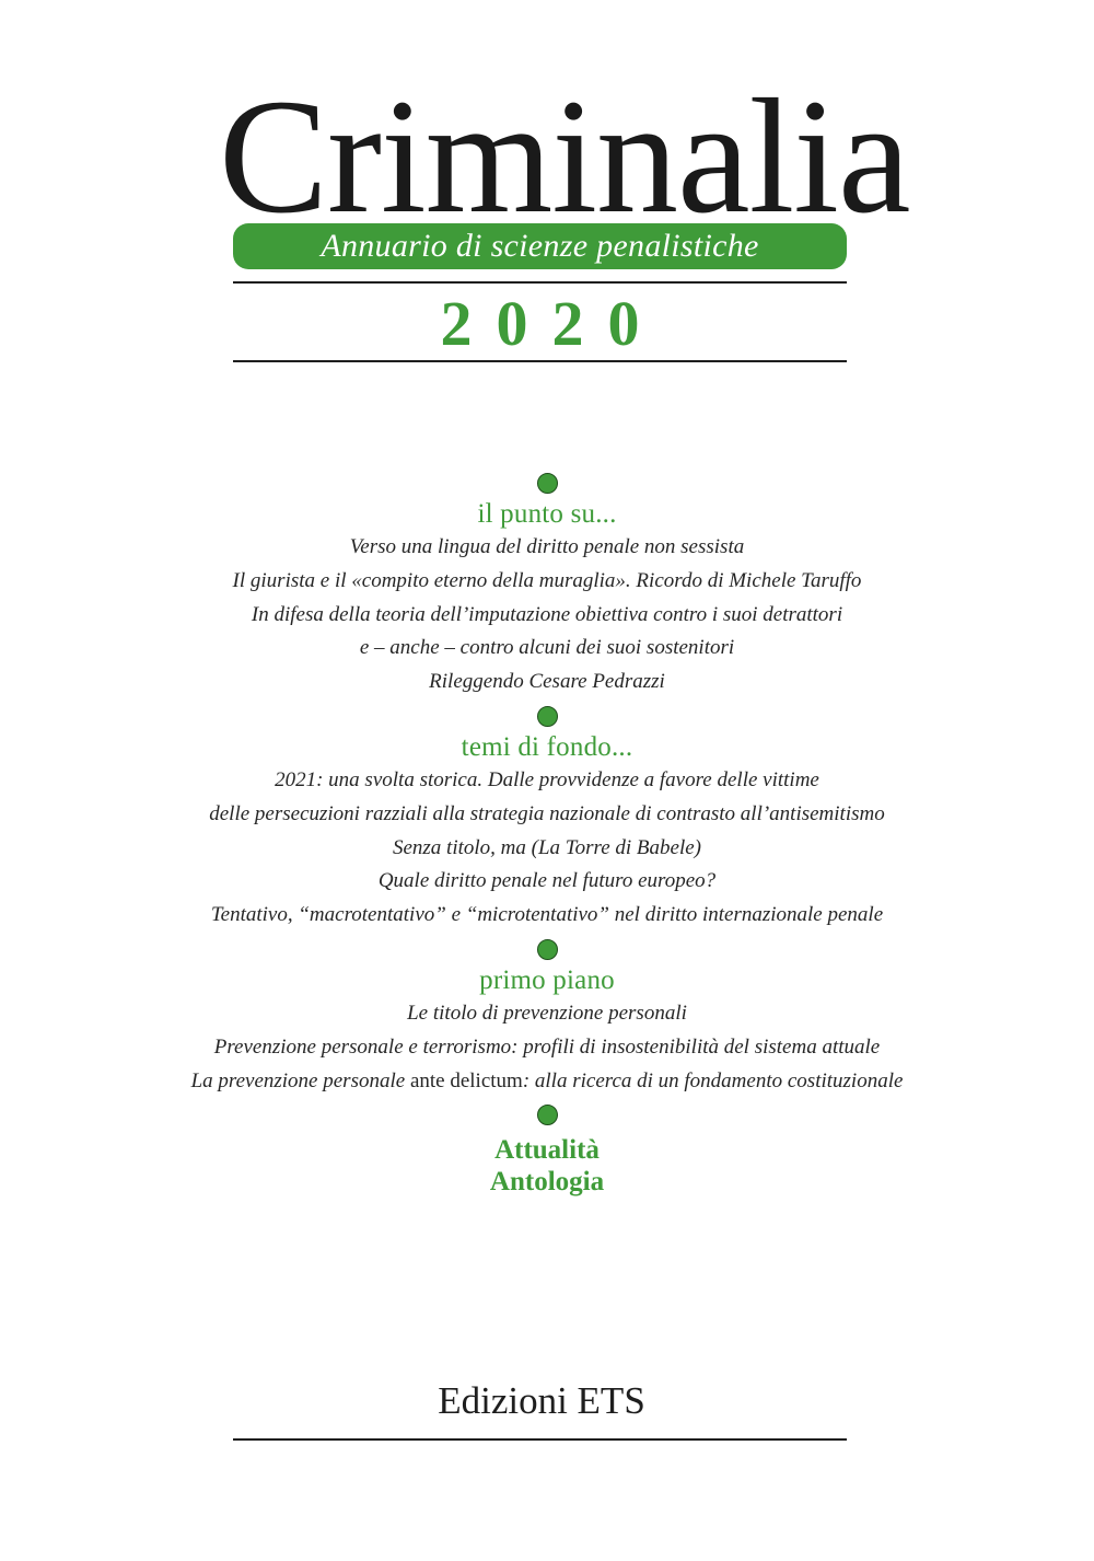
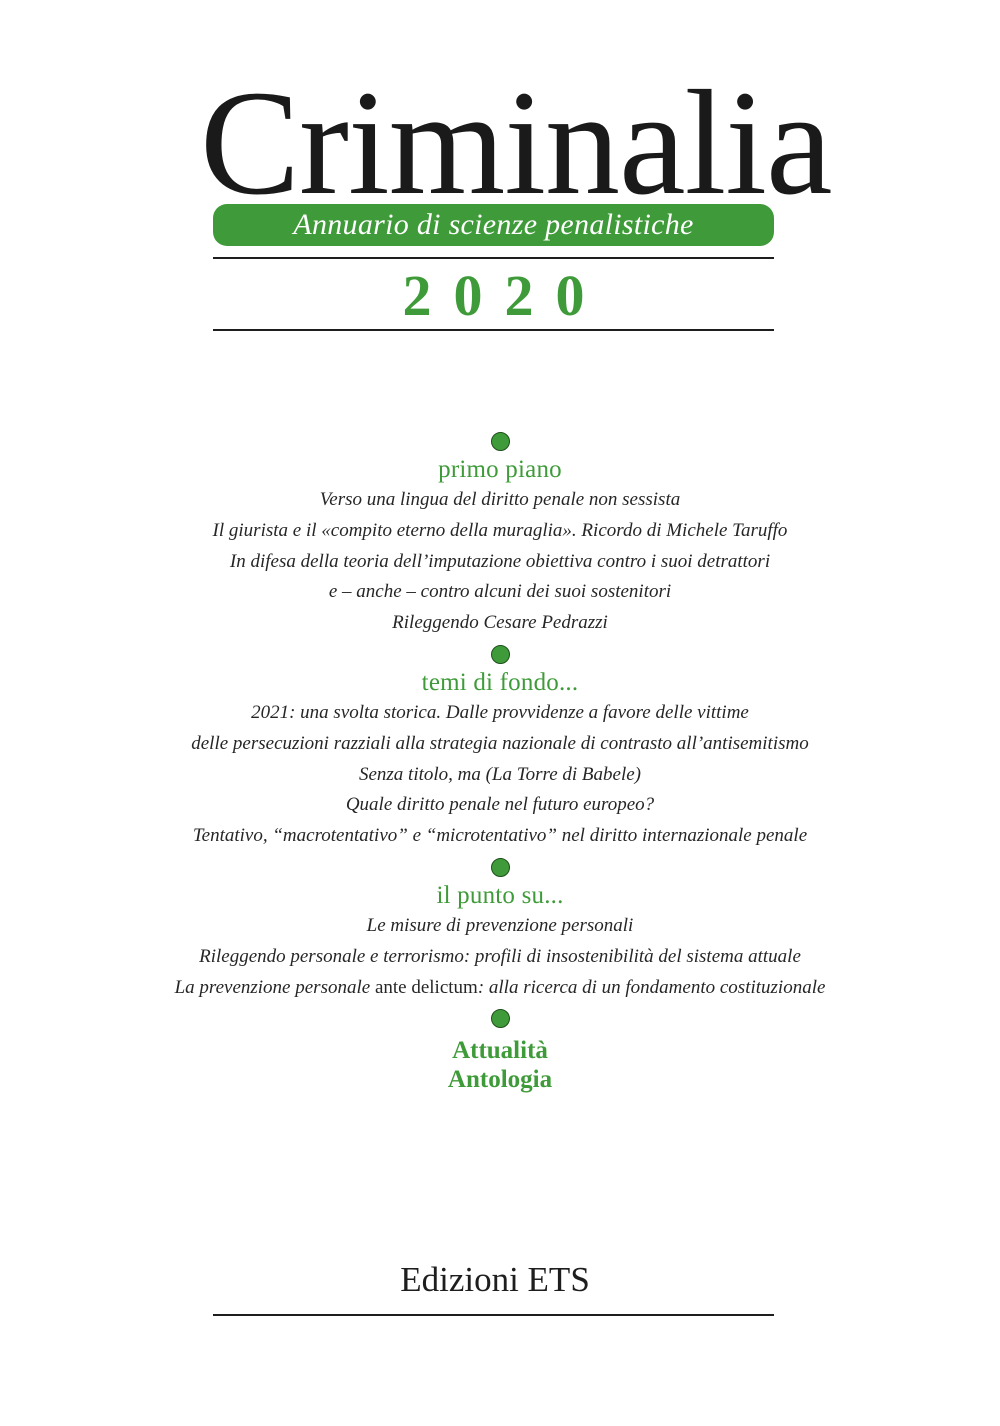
  Criminalia
  Annuario di scienze penalistiche
  2020
- il punto su...
+ primo piano
  Verso una lingua del diritto penale non sessista
  Il giurista e il «compito eterno della muraglia». Ricordo di Michele Taruffo
  In difesa della teoria dell’imputazione obiettiva contro i suoi detrattori
  e – anche – contro alcuni dei suoi sostenitori
  Rileggendo Cesare Pedrazzi
  temi di fondo...
  2021: una svolta storica. Dalle provvidenze a favore delle vittime
  delle persecuzioni razziali alla strategia nazionale di contrasto all’antisemitismo
  Senza titolo, ma (La Torre di Babele)
  Quale diritto penale nel futuro europeo?
  Tentativo, “macrotentativo” e “microtentativo” nel diritto internazionale penale
- primo piano
+ il punto su...
- Le titolo di prevenzione personali
+ Le misure di prevenzione personali
- Prevenzione personale e terrorismo: profili di insostenibilità del sistema attuale
+ Rileggendo personale e terrorismo: profili di insostenibilità del sistema attuale
  La prevenzione personale ante delictum: alla ricerca di un fondamento costituzionale
  Attualità
  Antologia
  Edizioni ETS
